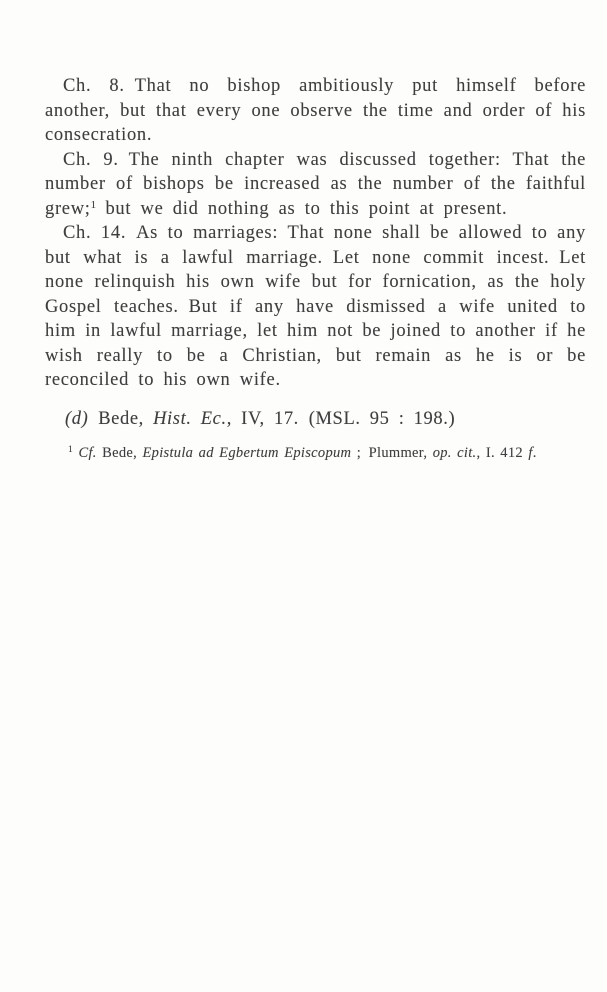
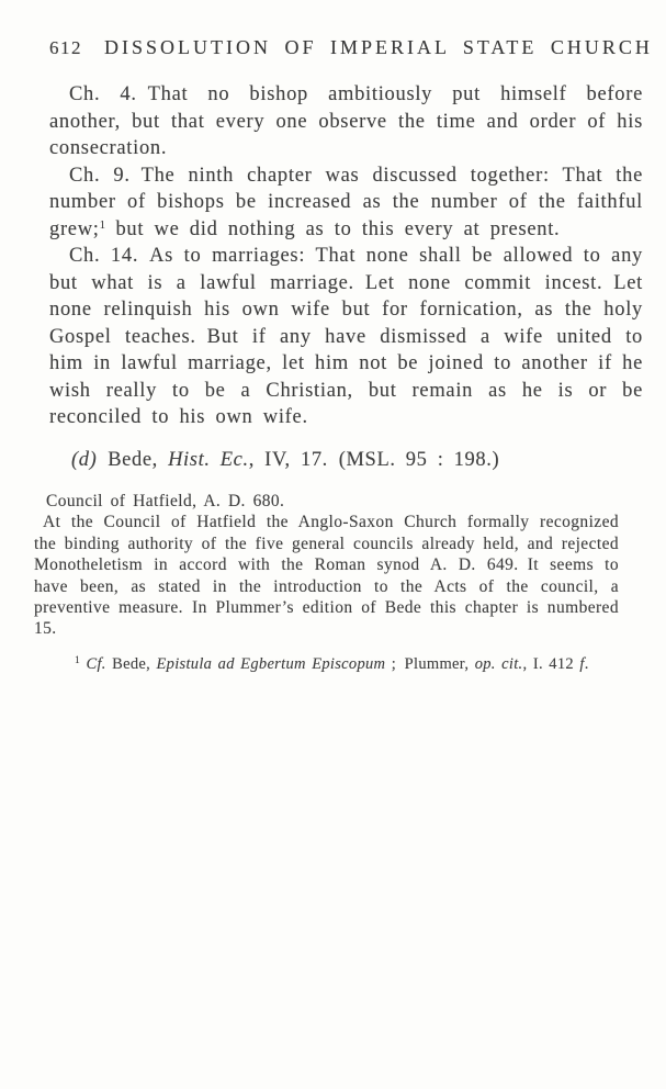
+ 612
+ DISSOLUTION OF IMPERIAL STATE CHURCH
- Ch. 8. That no bishop ambitiously put himself before another, but that every one observe the time and order of his consecration.
+ Ch. 4. That no bishop ambitiously put himself before another, but that every one observe the time and order of his consecration.
- Ch. 9. The ninth chapter was discussed together: That the number of bishops be increased as the number of the faithful grew;1 but we did nothing as to this point at present.
+ Ch. 9. The ninth chapter was discussed together: That the number of bishops be increased as the number of the faithful grew;1 but we did nothing as to this every at present.
  Ch. 14. As to marriages: That none shall be allowed to any but what is a lawful marriage. Let none commit incest. Let none relinquish his own wife but for fornication, as the holy Gospel teaches. But if any have dismissed a wife united to him in lawful marriage, let him not be joined to another if he wish really to be a Christian, but remain as he is or be reconciled to his own wife.
  (d) Bede, Hist. Ec., IV, 17. (MSL. 95 : 198.)
+ Council of Hatfield, A. D. 680.
+ At the Council of Hatfield the Anglo-Saxon Church formally recognized the binding authority of the five general councils already held, and rejected Monotheletism in accord with the Roman synod A. D. 649. It seems to have been, as stated in the introduction to the Acts of the council, a preventive measure. In Plummer’s edition of Bede this chapter is numbered 15.
  1 Cf. Bede, Epistula ad Egbertum Episcopum ; Plummer, op. cit., I. 412 f.
